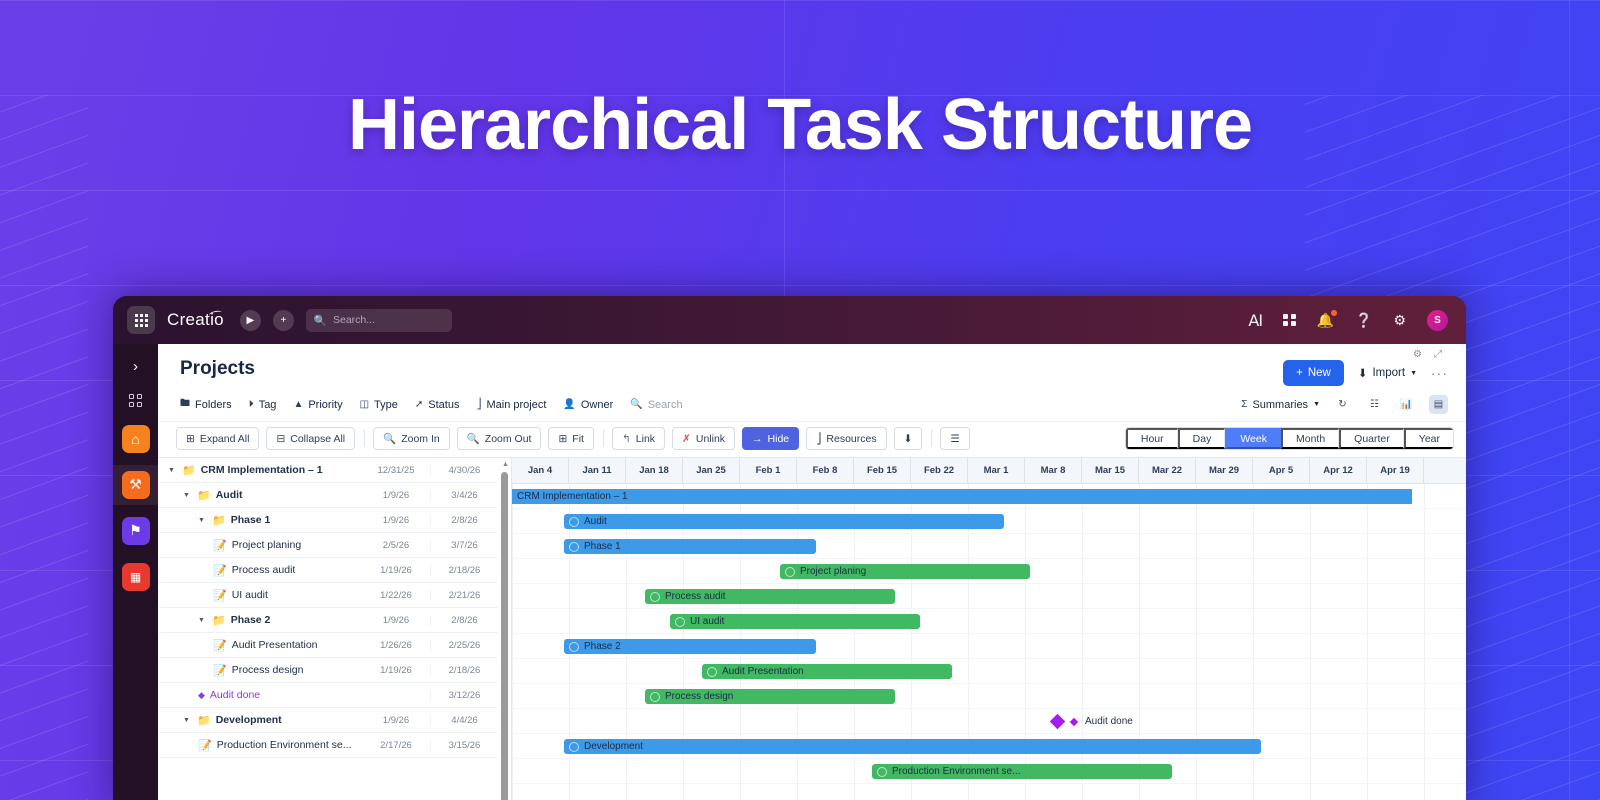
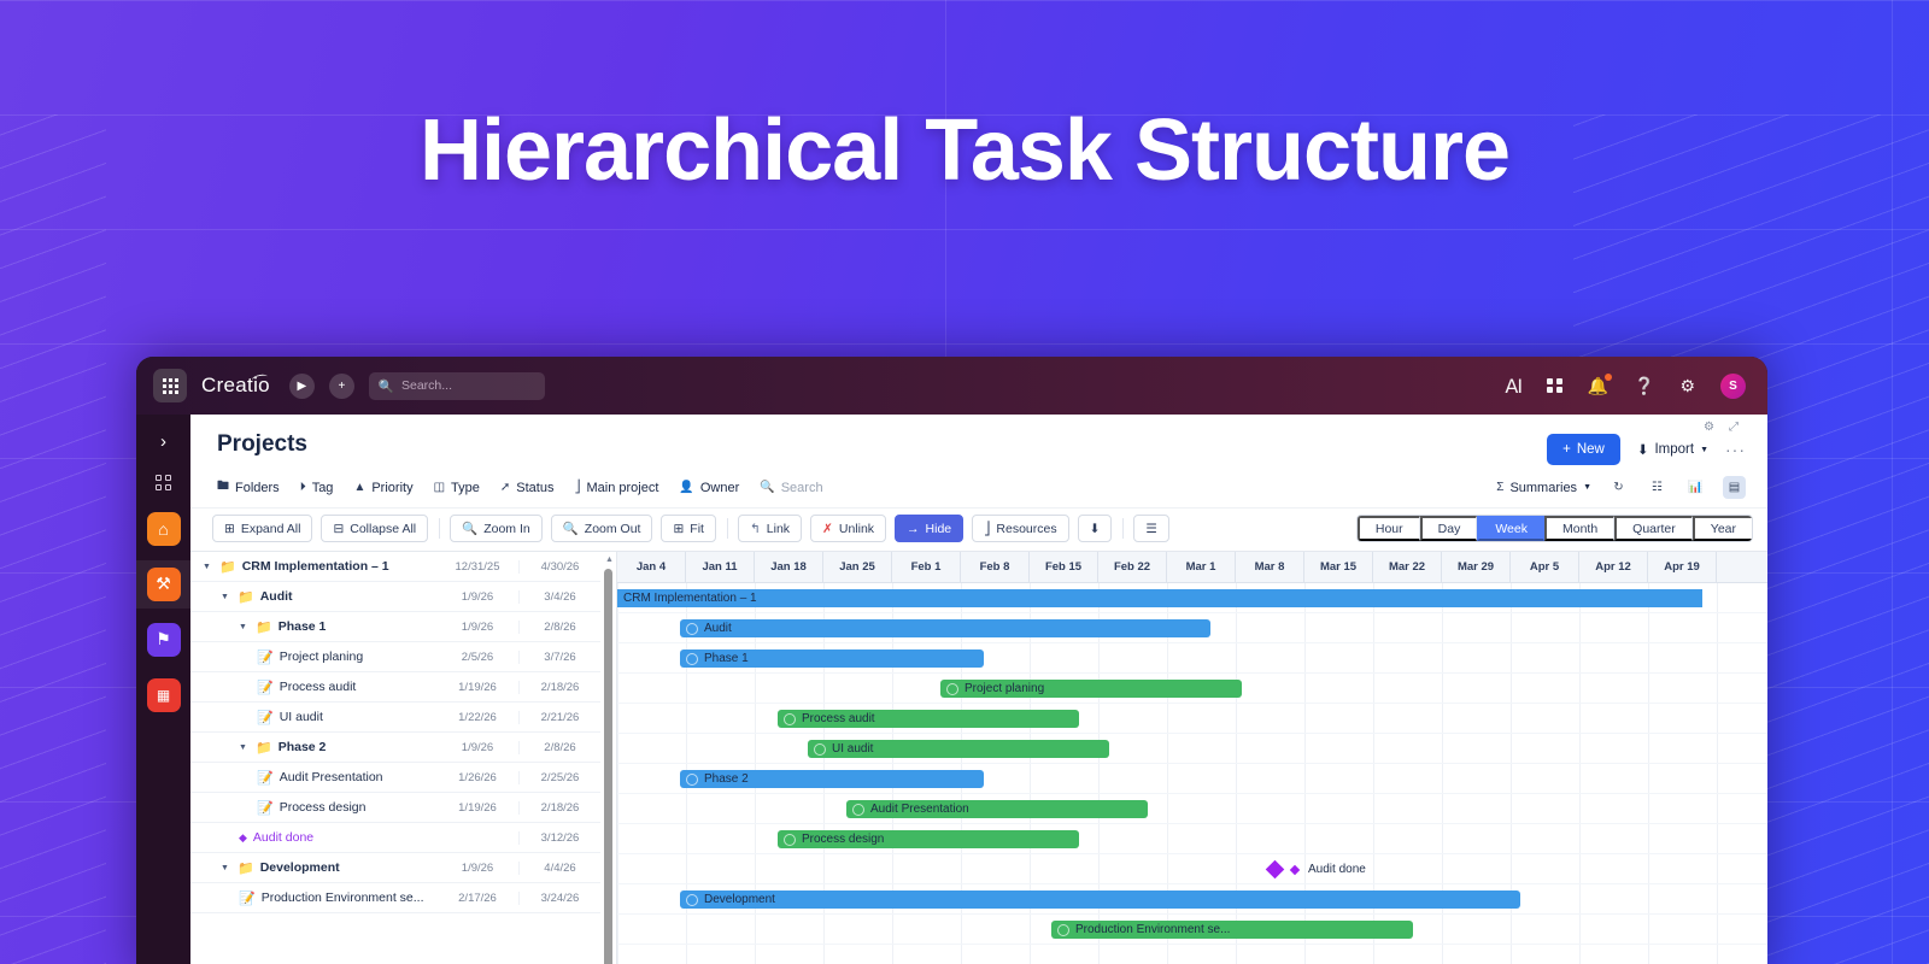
  Hierarchical Task Structure
  Creatio
  ▶
  +
  🔍
  Search...
  AI
  🔔
  ❔
  ⚙
  S
  ›
  ⌂
  ⚒
  ⚑
  ▦
  Projects
  ⚙
  ⤢
  +
  New
  ⬇
  Import
  ···
  🖿
  Folders
  ⏵
  Tag
  ▲
  Priority
  ◫
  Type
  ➚
  Status
  ⎦
  Main project
  👤
  Owner
  🔍
  Search
  Σ
  Summaries
  ↻
  ☷
  📊
  ▤
  ⊞
  Expand All
  ⊟
  Collapse All
  🔍
  Zoom In
  🔍
  Zoom Out
  ⊞
  Fit
  ↰
  Link
  ✗
  Unlink
  →
  Hide
  ⎦
  Resources
  ⬇
  ☰
  Hour
  Day
  Week
  Month
  Quarter
  Year
  📁
  CRM Implementation – 1
  12/31/25
  4/30/26
  📁
  Audit
  1/9/26
  3/4/26
  📁
  Phase 1
  1/9/26
  2/8/26
  📝
  Project planing
  2/5/26
  3/7/26
  📝
  Process audit
  1/19/26
  2/18/26
  📝
  UI audit
  1/22/26
  2/21/26
  📁
  Phase 2
  1/9/26
  2/8/26
  📝
  Audit Presentation
  1/26/26
  2/25/26
  📝
  Process design
  1/19/26
  2/18/26
  ◆
  Audit done
  3/12/26
  📁
  Development
  1/9/26
  4/4/26
  📝
  Production Environment se...
  2/17/26
- 3/15/26
+ 3/24/26
  Jan 4
  Jan 11
  Jan 18
  Jan 25
  Feb 1
  Feb 8
  Feb 15
  Feb 22
  Mar 1
  Mar 8
  Mar 15
  Mar 22
  Mar 29
  Apr 5
  Apr 12
  Apr 19
  CRM Implementation – 1
  Audit
  Phase 1
  Project planing
  Process audit
  UI audit
  Phase 2
  Audit Presentation
  Process design
  Audit done
  Development
  Production Environment se...
